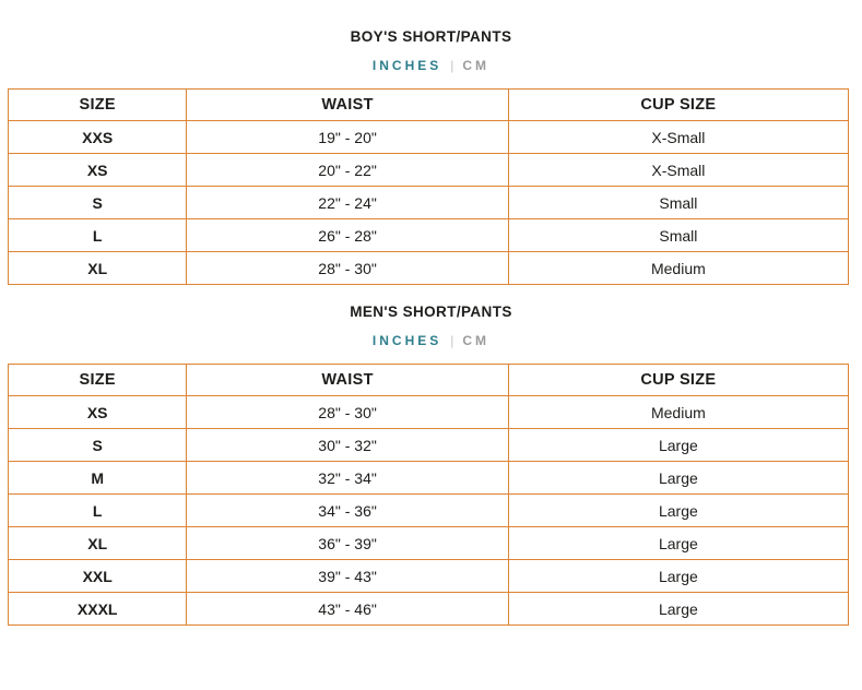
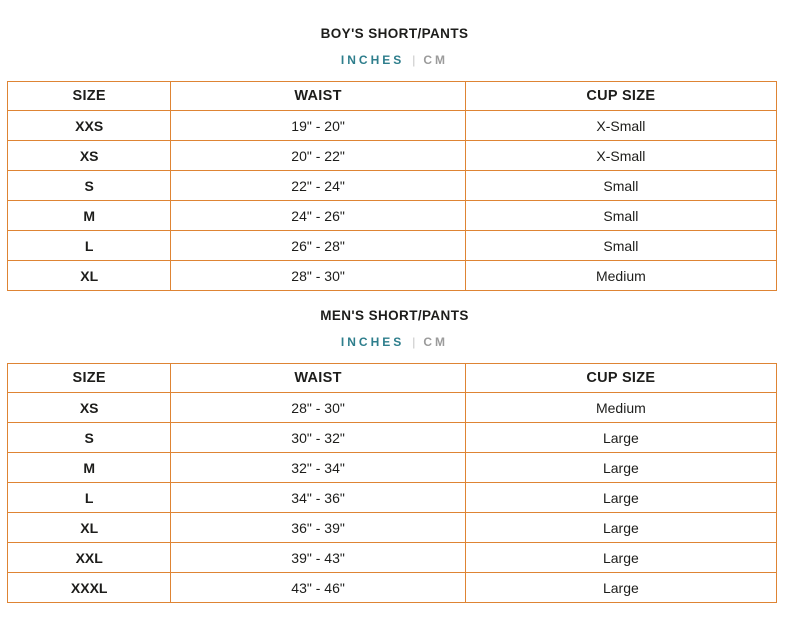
  BOY'S SHORT/PANTS
  INCHES | CM
  SIZE	WAIST	CUP SIZE
  XXS	19" - 20"	X-Small
  XS	20" - 22"	X-Small
  S	22" - 24"	Small
+ M	24" - 26"	Small
  L	26" - 28"	Small
  XL	28" - 30"	Medium
  MEN'S SHORT/PANTS
  INCHES | CM
  SIZE	WAIST	CUP SIZE
  XS	28" - 30"	Medium
  S	30" - 32"	Large
  M	32" - 34"	Large
  L	34" - 36"	Large
  XL	36" - 39"	Large
  XXL	39" - 43"	Large
  XXXL	43" - 46"	Large
